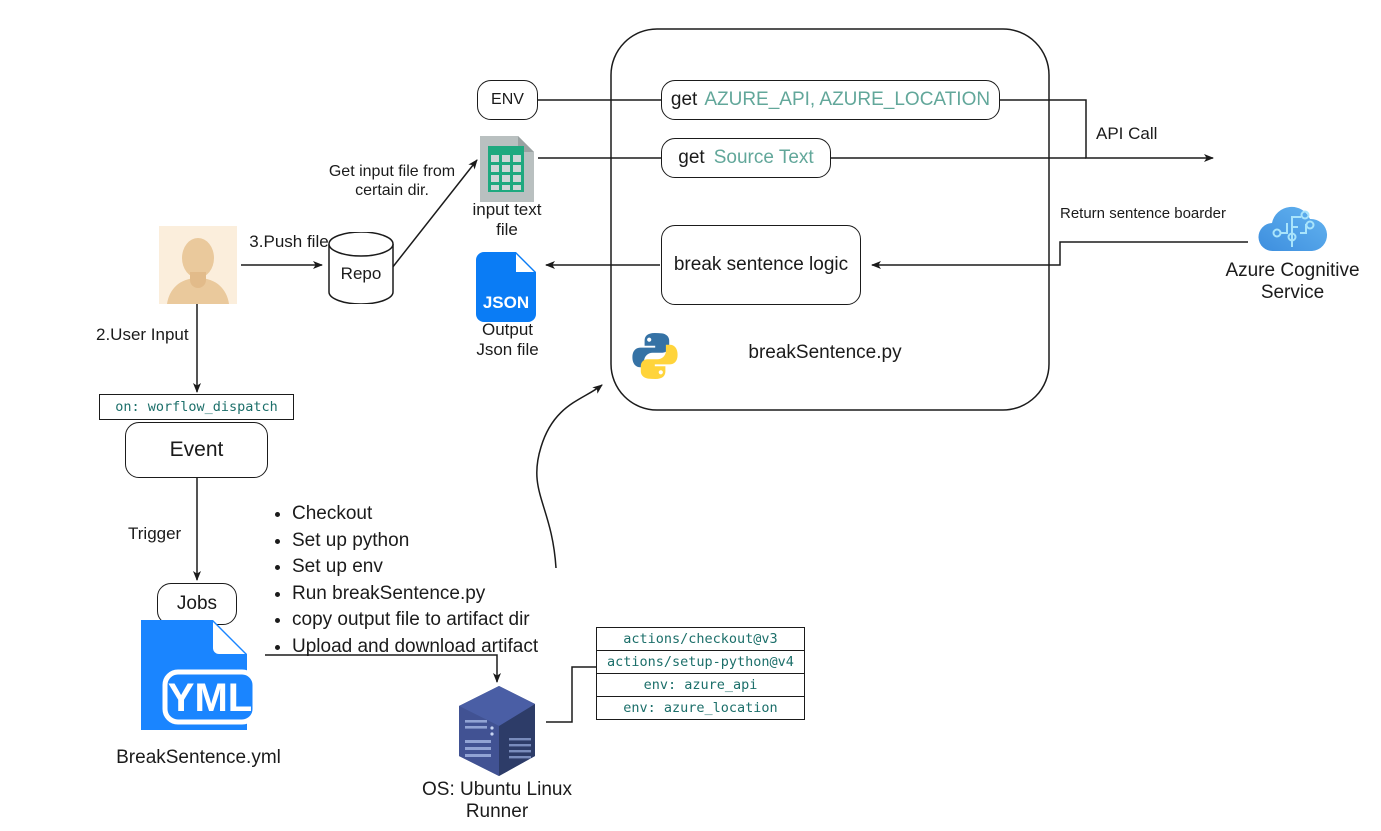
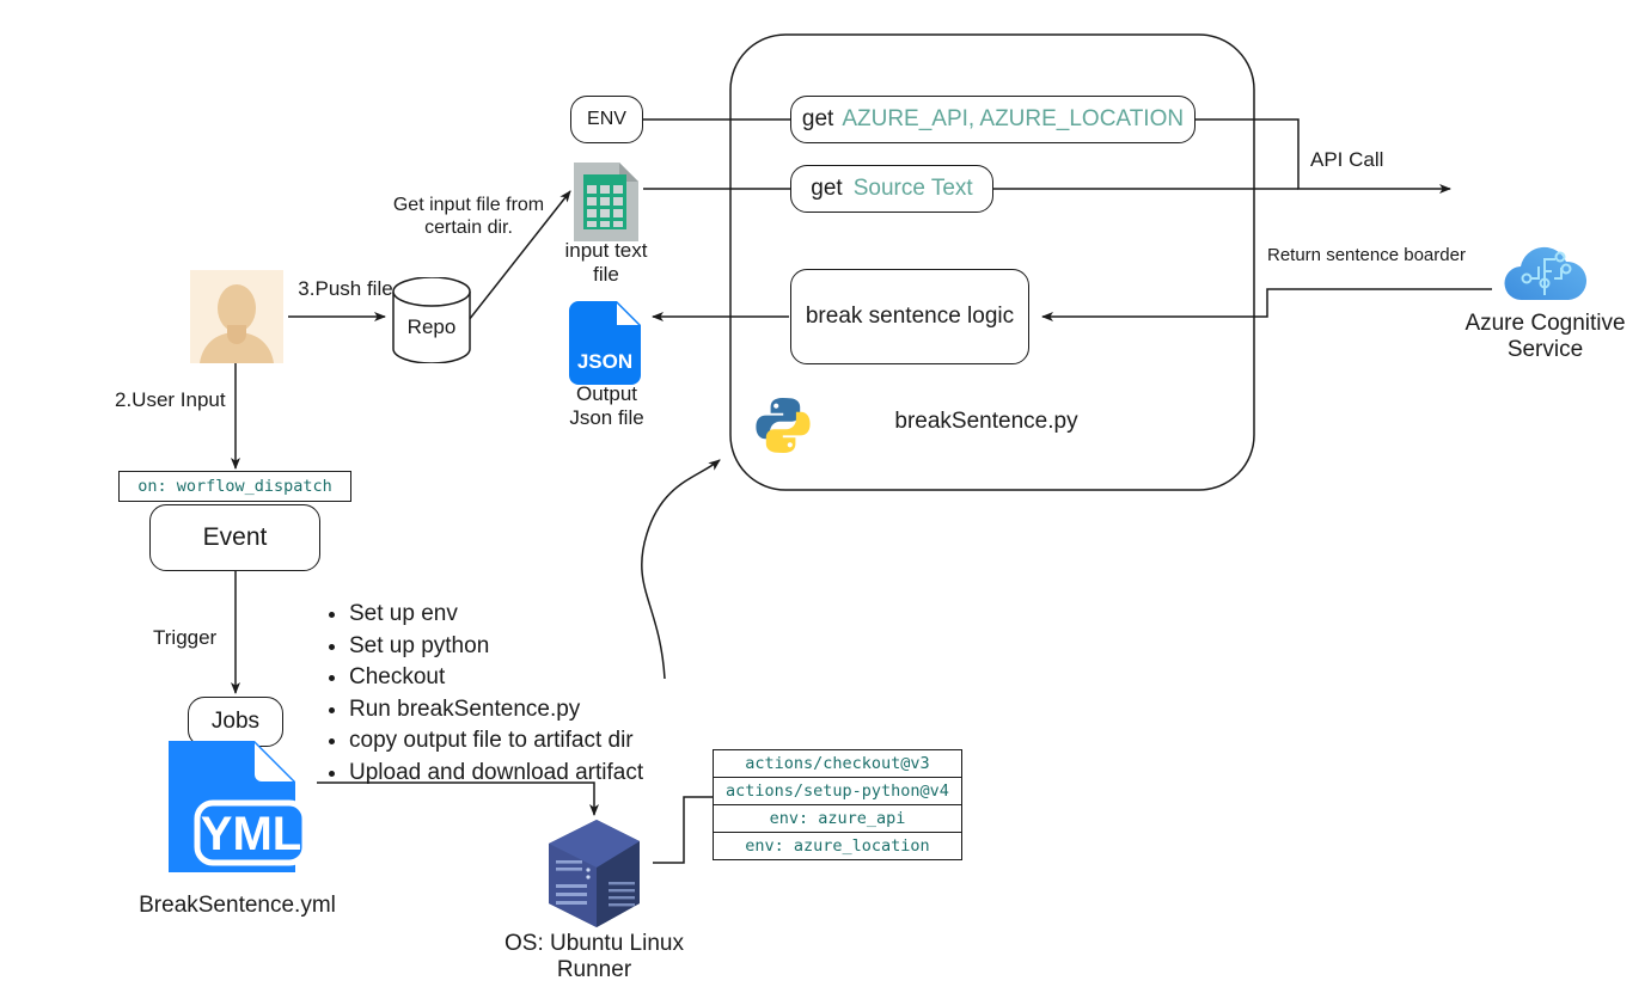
  3.Push file
  2.User Input
  Repo
  Get input file from
  certain dir.
  input text
  file
  JSON
  Output
  Json file
  ENV
  get
  AZURE_API, AZURE_LOCATION
  get
  Source Text
  break sentence logic
  breakSentence.py
  API Call
  Return sentence boarder
  Azure Cognitive
  Service
  on: worflow_dispatch
  Event
  Trigger
  Jobs
- Checkout
+ Set up env
  Set up python
- Set up env
+ Checkout
  Run breakSentence.py
  copy output file to artifact dir
  Upload and download artifact
  YML
  BreakSentence.yml
  OS: Ubuntu Linux
  Runner
  actions/checkout@v3
  actions/setup-python@v4
  env: azure_api
  env: azure_location
